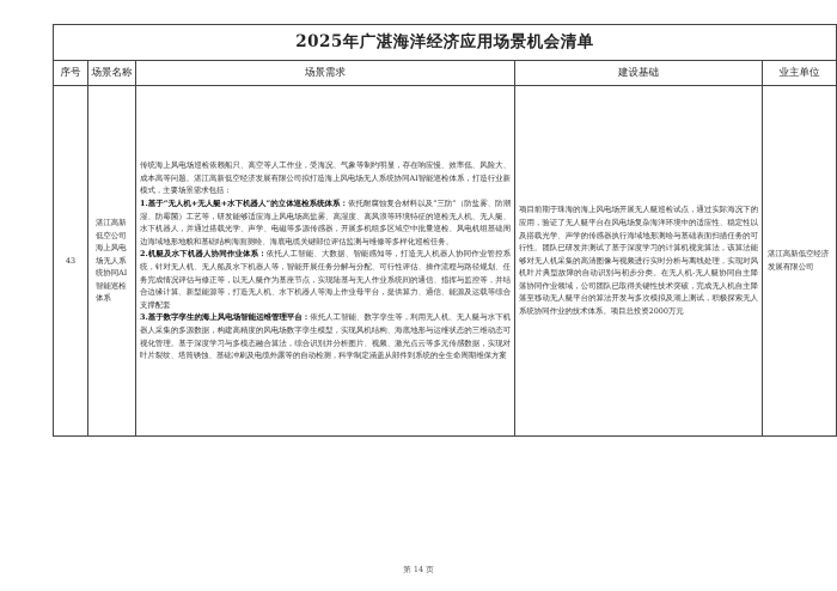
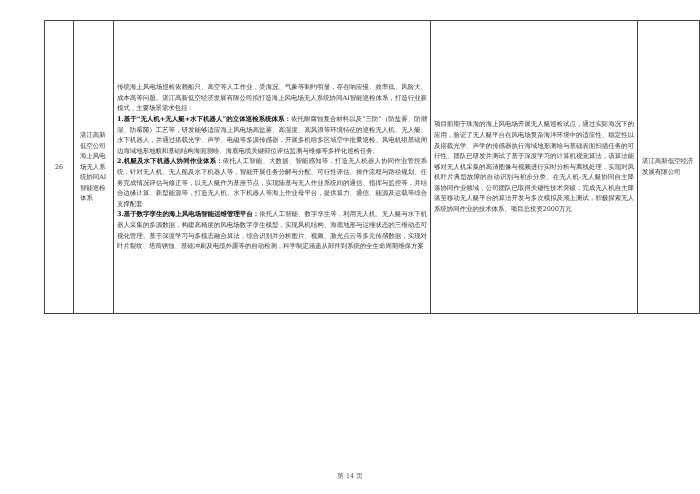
- 2025年广湛海洋经济应用场景机会清单
- 序号	场景名称	场景需求	建设基础	业主单位
- 43	湛江高新低空公司海上风电场无人系统协同AI智能巡检体系	传统海上风电场巡检依赖船只、高空等人工作业，受海况、气象等制约明显，存在响应慢、效率低、风险大、成本高等问题。湛江高新低空经济发展有限公司拟打造海上风电场无人系统协同AI智能巡检体系，打造行业新模式，主要场景需求包括： 1.基于“无人机+无人艇+水下机器人”的立体巡检系统体系：依托耐腐蚀复合材料以及“三防”（防盐雾、防潮湿、防霉菌）工艺等，研发能够适应海上风电场高盐雾、高湿度、高风浪等环境特征的巡检无人机、无人艇、水下机器人，并通过搭载光学、声学、电磁等多源传感器，开展多机组多区域空中批量巡检、风电机组基础周边海域地形地貌和基础结构海面测绘、海底电缆关键部位评估监测与维修等多样化巡检任务。 2.机艇及水下机器人协同作业体系：依托人工智能、大数据、智能感知等，打造无人机器人协同作业管控系统，针对无人机、无人船及水下机器人等，智能开展任务分解与分配、可行性评估、操作流程与路径规划、任务完成情况评估与修正等，以无人艇作为基座节点，实现陆基与无人作业系统间的通信、指挥与监控等，并结合边缘计算、新型能源等，打造无人机、水下机器人等海上作业母平台，提供算力、通信、能源及运载等综合支撑配套 3.基于数字孪生的海上风电场智能运维管理平台：依托人工智能、数字孪生等，利用无人机、无人艇与水下机器人采集的多源数据，构建高精度的风电场数字孪生模型，实现风机结构、海底地形与运维状态的三维动态可视化管理。基于深度学习与多模态融合算法，综合识别并分析图片、视频、激光点云等多元传感数据，实现对叶片裂纹、塔筒锈蚀、基础冲刷及电缆外露等的自动检测，科学制定涵盖从部件到系统的全生命周期维保方案	项目前期于珠海的海上风电场开展无人艇巡检试点，通过实际海况下的应用，验证了无人艇平台在风电场复杂海洋环境中的适应性、稳定性以及搭载光学、声学的传感器执行海域地形测绘与基础表面扫描任务的可行性。团队已研发并测试了基于深度学习的计算机视觉算法，该算法能够对无人机采集的高清图像与视频进行实时分析与离线处理，实现对风机叶片典型故障的自动识别与初步分类。在无人机-无人艇协同自主降落协同作业领域，公司团队已取得关键性技术突破，完成无人机自主降落至移动无人艇平台的算法开发与多次模拟及湖上测试，积极探索无人系统协同作业的技术体系。项目总投资2000万元	湛江高新低空经济发展有限公司
+ 26	湛江高新低空公司海上风电场无人系统协同AI智能巡检体系	传统海上风电场巡检依赖船只、高空等人工作业，受海况、气象等制约明显，存在响应慢、效率低、风险大、成本高等问题。湛江高新低空经济发展有限公司拟打造海上风电场无人系统协同AI智能巡检体系，打造行业新模式，主要场景需求包括： 1.基于“无人机+无人艇+水下机器人”的立体巡检系统体系：依托耐腐蚀复合材料以及“三防”（防盐雾、防潮湿、防霉菌）工艺等，研发能够适应海上风电场高盐雾、高湿度、高风浪等环境特征的巡检无人机、无人艇、水下机器人，并通过搭载光学、声学、电磁等多源传感器，开展多机组多区域空中批量巡检、风电机组基础周边海域地形地貌和基础结构海面测绘、海底电缆关键部位评估监测与维修等多样化巡检任务。 2.机艇及水下机器人协同作业体系：依托人工智能、大数据、智能感知等，打造无人机器人协同作业管控系统，针对无人机、无人船及水下机器人等，智能开展任务分解与分配、可行性评估、操作流程与路径规划、任务完成情况评估与修正等，以无人艇作为基座节点，实现陆基与无人作业系统间的通信、指挥与监控等，并结合边缘计算、新型能源等，打造无人机、水下机器人等海上作业母平台，提供算力、通信、能源及运载等综合支撑配套 3.基于数字孪生的海上风电场智能运维管理平台：依托人工智能、数字孪生等，利用无人机、无人艇与水下机器人采集的多源数据，构建高精度的风电场数字孪生模型，实现风机结构、海底地形与运维状态的三维动态可视化管理。基于深度学习与多模态融合算法，综合识别并分析图片、视频、激光点云等多元传感数据，实现对叶片裂纹、塔筒锈蚀、基础冲刷及电缆外露等的自动检测，科学制定涵盖从部件到系统的全生命周期维保方案	项目前期于珠海的海上风电场开展无人艇巡检试点，通过实际海况下的应用，验证了无人艇平台在风电场复杂海洋环境中的适应性、稳定性以及搭载光学、声学的传感器执行海域地形测绘与基础表面扫描任务的可行性。团队已研发并测试了基于深度学习的计算机视觉算法，该算法能够对无人机采集的高清图像与视频进行实时分析与离线处理，实现对风机叶片典型故障的自动识别与初步分类。在无人机-无人艇协同自主降落协同作业领域，公司团队已取得关键性技术突破，完成无人机自主降落至移动无人艇平台的算法开发与多次模拟及湖上测试，积极探索无人系统协同作业的技术体系。项目总投资2000万元	湛江高新低空经济发展有限公司
  第 14 页
